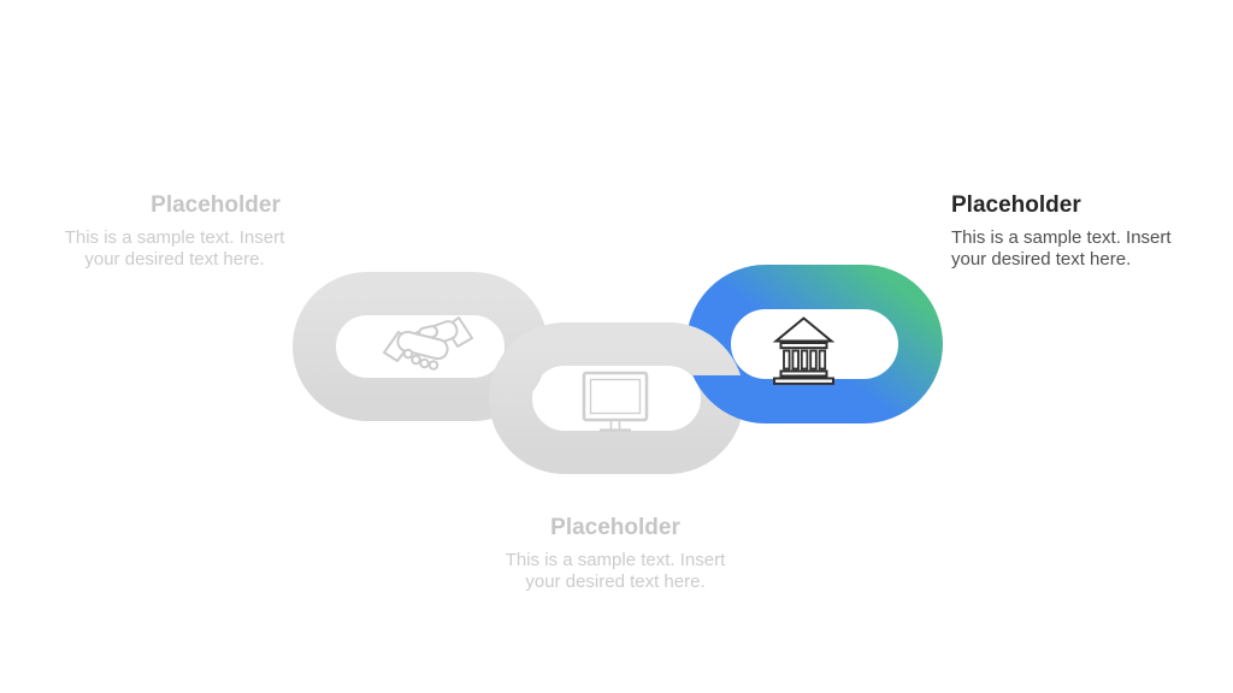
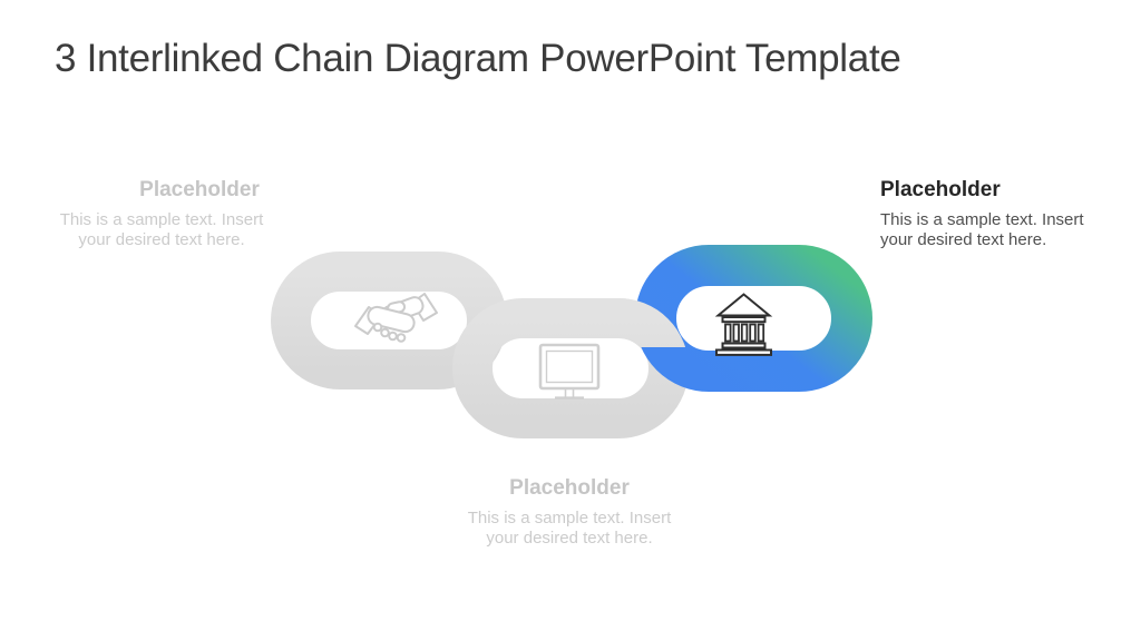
+ 3 Interlinked Chain Diagram PowerPoint Template
  Placeholder
  This is a sample text. Insert
  your desired text here.
  Placeholder
  This is a sample text. Insert
  your desired text here.
  Placeholder
  This is a sample text. Insert
  your desired text here.
